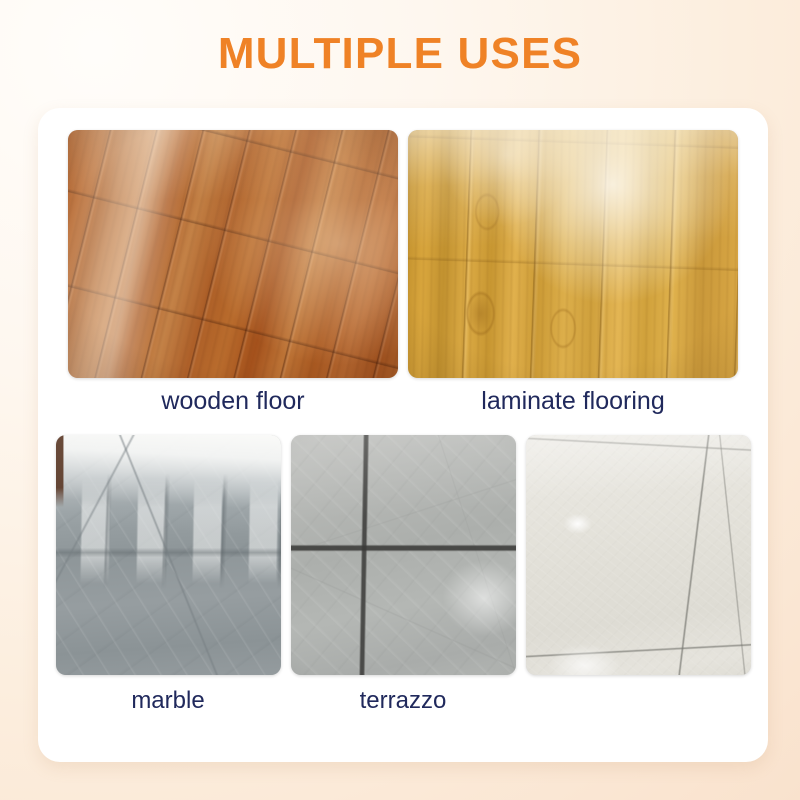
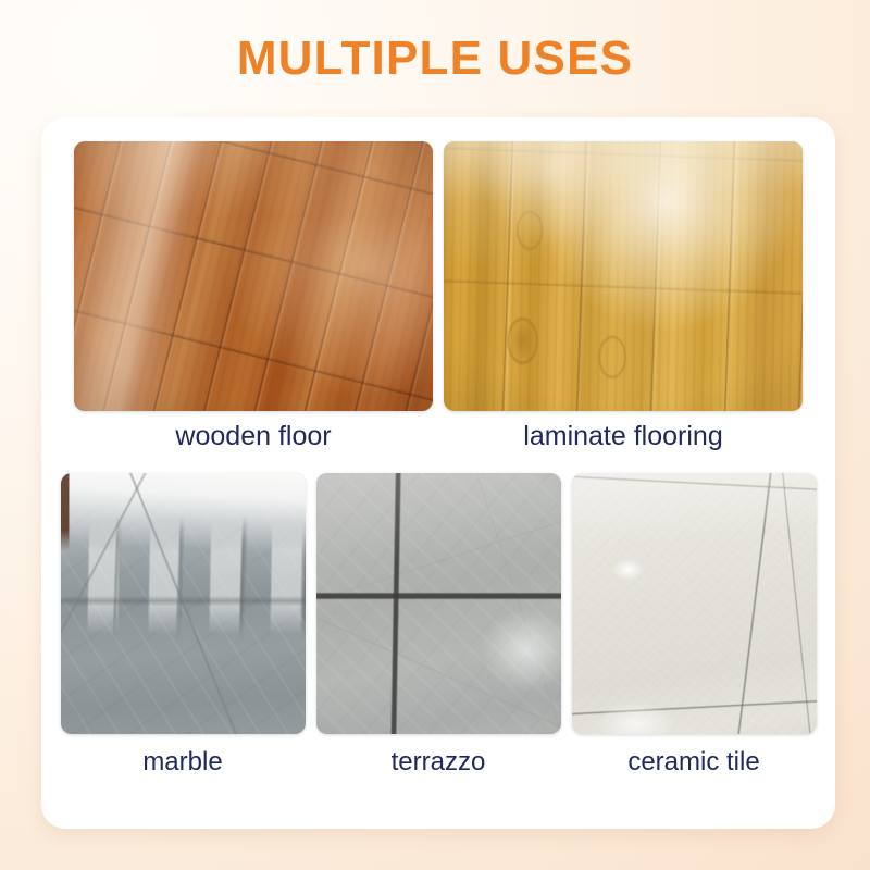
  MULTIPLE USES
  wooden floor
  laminate flooring
  marble
  terrazzo
+ ceramic tile
